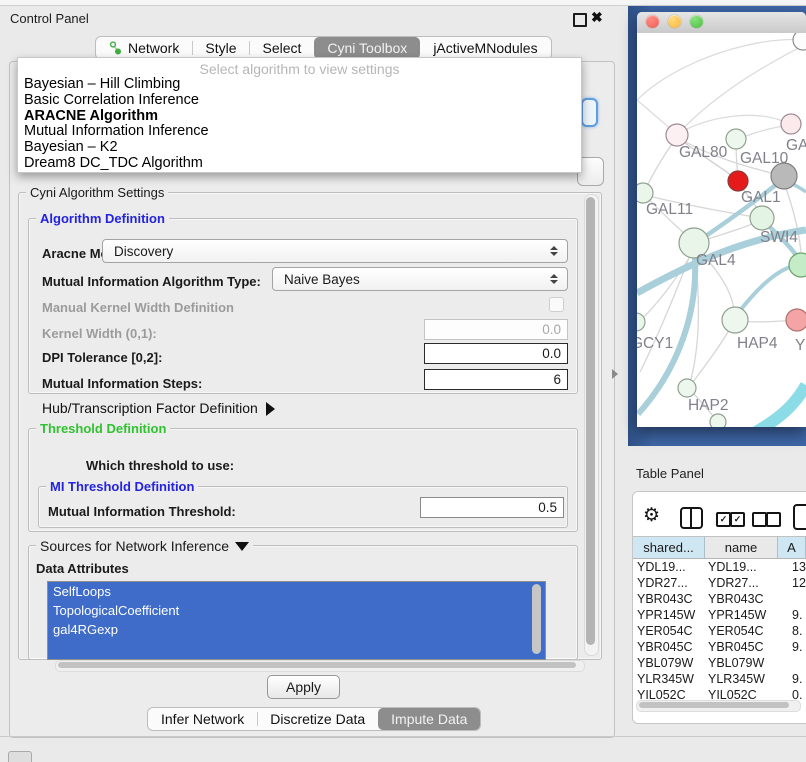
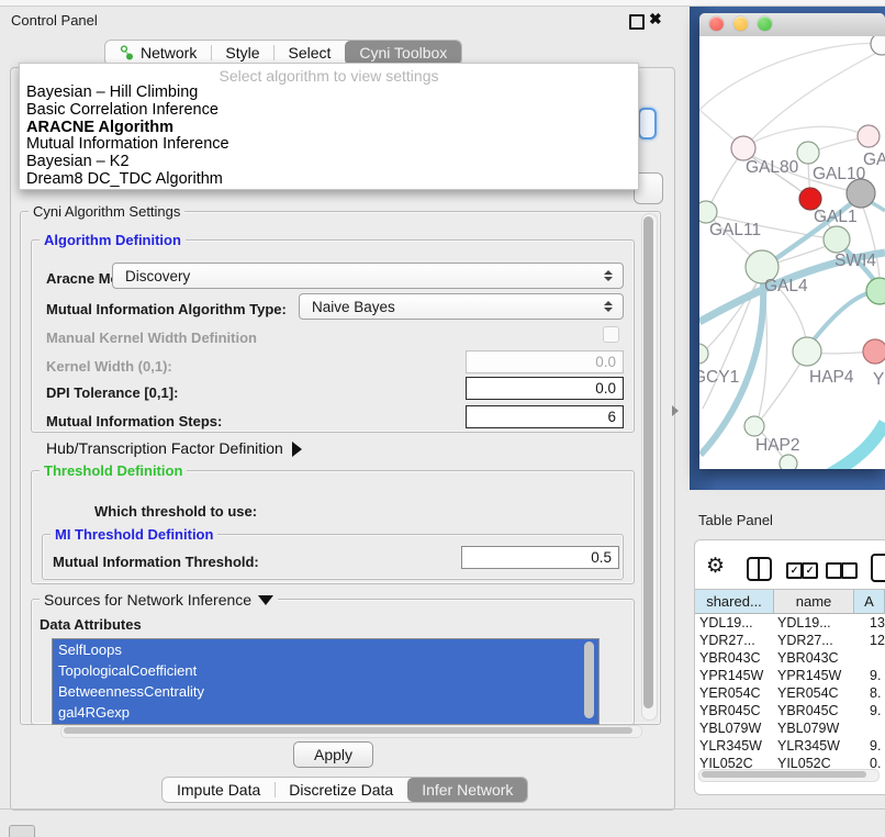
  Control Panel
  ✖
  Network
  Style
  Select
  Cyni Toolbox
- jActiveMNodules
  Cyni Algorithm Settings
  Algorithm Definition
  Discovery
  Mutual Information Algorithm Type:
  Naive Bayes
  Manual Kernel Width Definition
  Kernel Width (0,1):
  0.0
- DPI Tolerance [0,2]:
+ DPI Tolerance [0,1]:
  0.0
  Mutual Information Steps:
  6
  Hub/Transcription Factor Definition
  Threshold Definition
  Which threshold to use:
  MI Threshold Definition
  Mutual Information Threshold:
  0.5
  Sources for Network Inference
  Data Attributes
  SelfLoops
  TopologicalCoefficient
+ BetweennessCentrality
  gal4RGexp
  Apply
- Infer Network
+ Impute Data
  Discretize Data
- Impute Data
+ Infer Network
  GAL80
  GAL10
  GAL1
  GAL11
  SWI4
  GAL4
  GCY1
  HAP4
  Y
  HAP2
  Table Panel
  ⚙
  ✓
  ✓
  shared...
  name
  A
  YDL19...
  YDL19...
  13
  YDR27...
  YDR27...
  12
  YBR043C
  YBR043C
  YPR145W
  YPR145W
  9.
  YER054C
  YER054C
  8.
  YBR045C
  YBR045C
  9.
  YBL079W
  YBL079W
  YLR345W
  YLR345W
  9.
  YIL052C
  YIL052C
  0.
  Select algorithm to view settings
  Bayesian – Hill Climbing
  Basic Correlation Inference
  ARACNE Algorithm
  Mutual Information Inference
  Bayesian – K2
  Dream8 DC_TDC Algorithm
